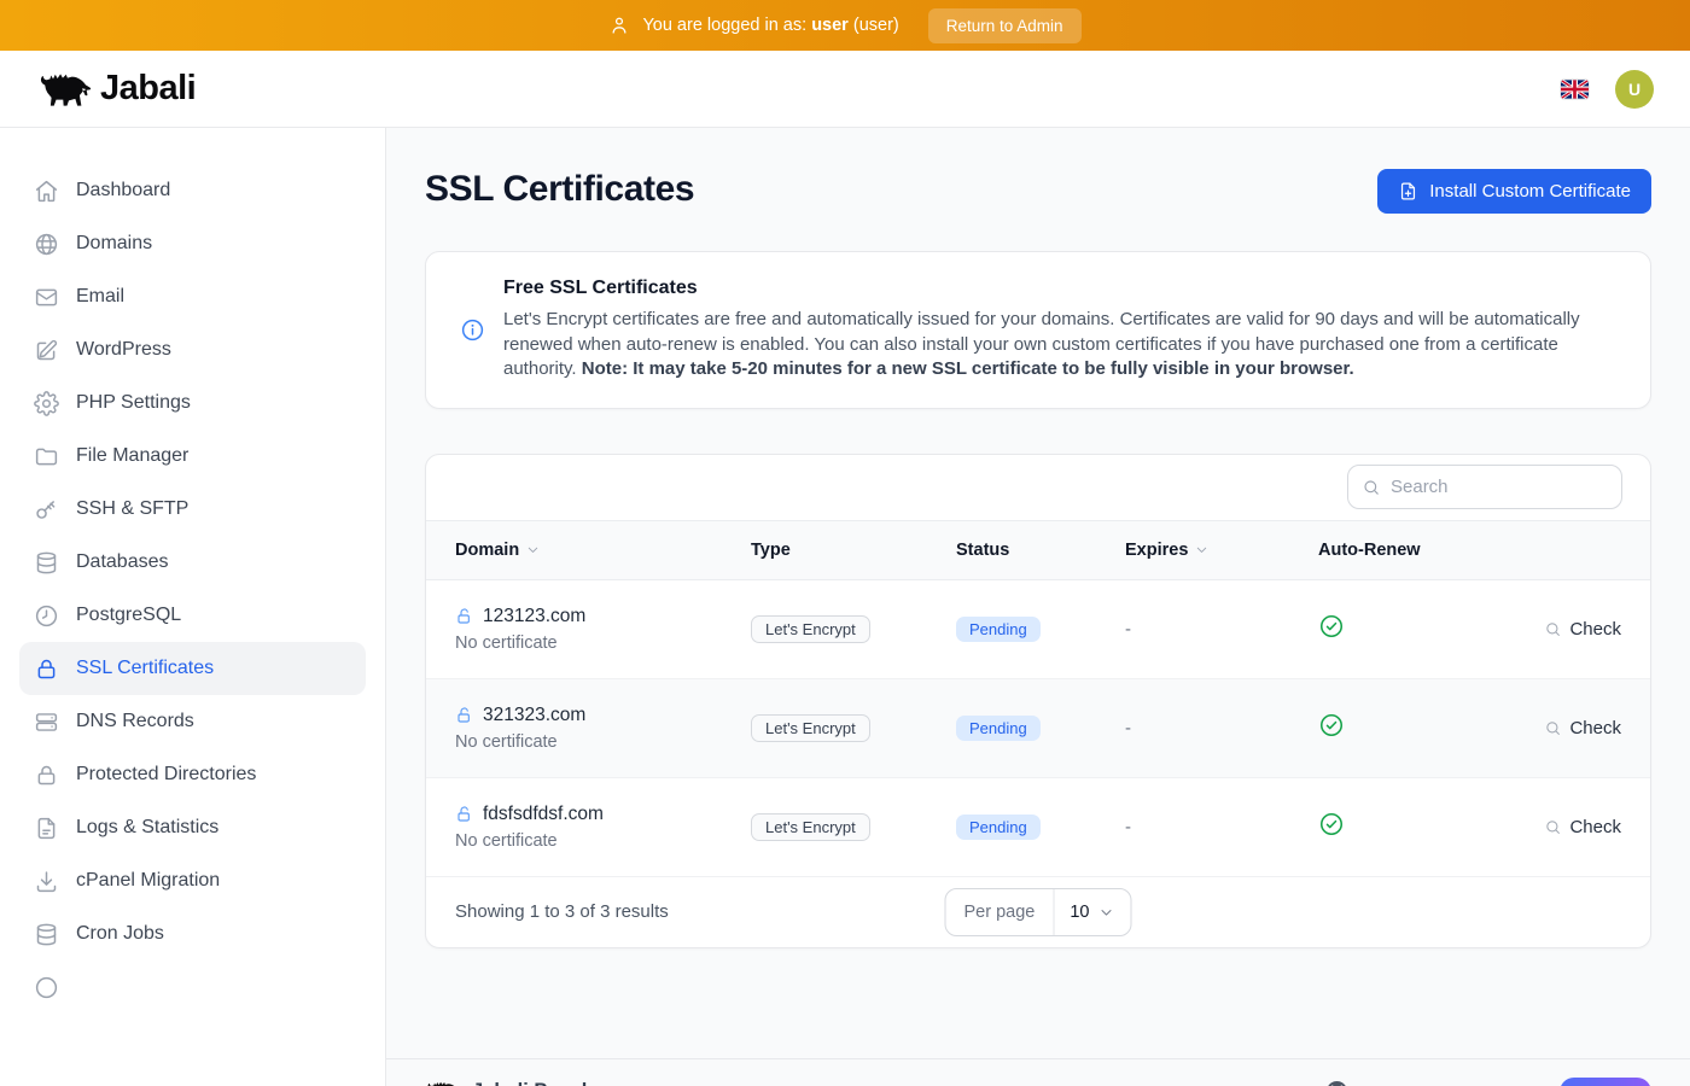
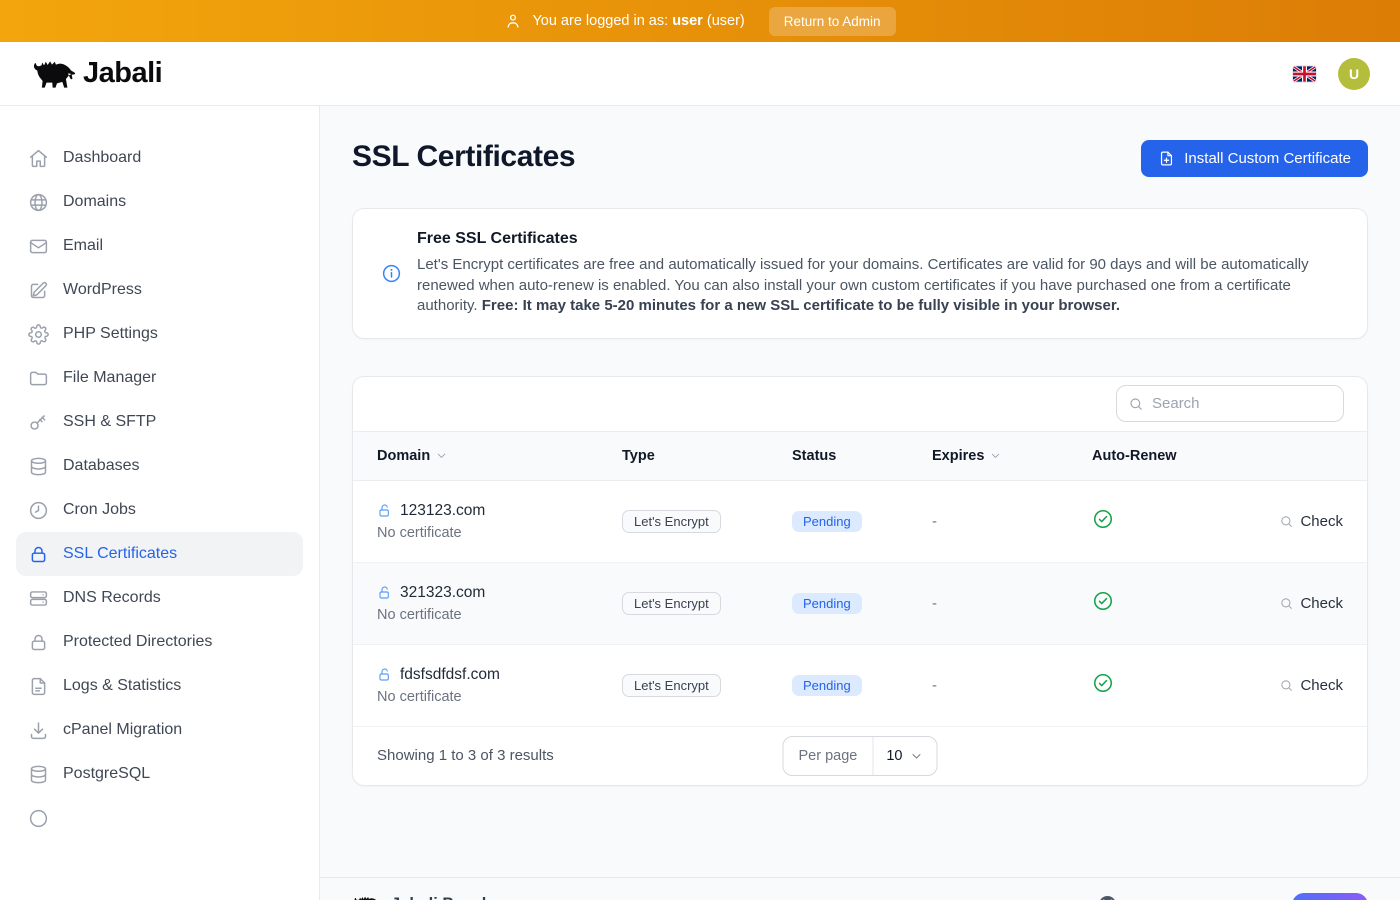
  You are logged in as: user (user)
  Return to Admin
  Jabali
  U
  Dashboard
  Domains
  Email
  WordPress
  PHP Settings
  File Manager
  SSH & SFTP
  Databases
- PostgreSQL
+ Cron Jobs
  SSL Certificates
  DNS Records
  Protected Directories
  Logs & Statistics
  cPanel Migration
- Cron Jobs
+ PostgreSQL
  SSL Certificates
  Install Custom Certificate
  Free SSL Certificates
- Let's Encrypt certificates are free and automatically issued for your domains. Certificates are valid for 90 days and will be automatically renewed when auto-renew is enabled. You can also install your own custom certificates if you have purchased one from a certificate authority. Note: It may take 5-20 minutes for a new SSL certificate to be fully visible in your browser.
+ Let's Encrypt certificates are free and automatically issued for your domains. Certificates are valid for 90 days and will be automatically renewed when auto-renew is enabled. You can also install your own custom certificates if you have purchased one from a certificate authority. Free: It may take 5-20 minutes for a new SSL certificate to be fully visible in your browser.
  Search
  Domain
  Type
  Status
  Expires
  Auto-Renew
  123123.com
  No certificate
  Let's Encrypt
  Pending
  -
  Check
  321323.com
  No certificate
  Let's Encrypt
  Pending
  -
  Check
  fdsfsdfdsf.com
  No certificate
  Let's Encrypt
  Pending
  -
  Check
  Showing 1 to 3 of 3 results
  Per page
  10
